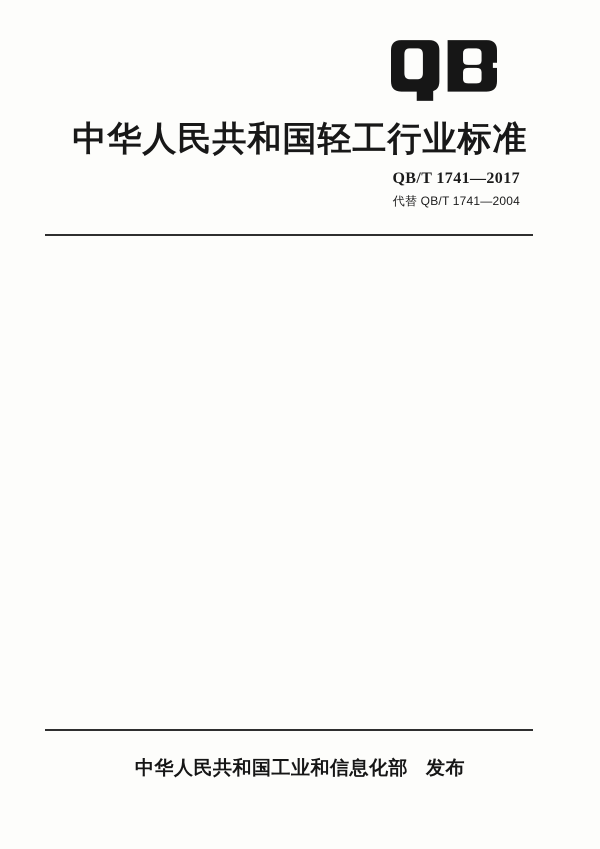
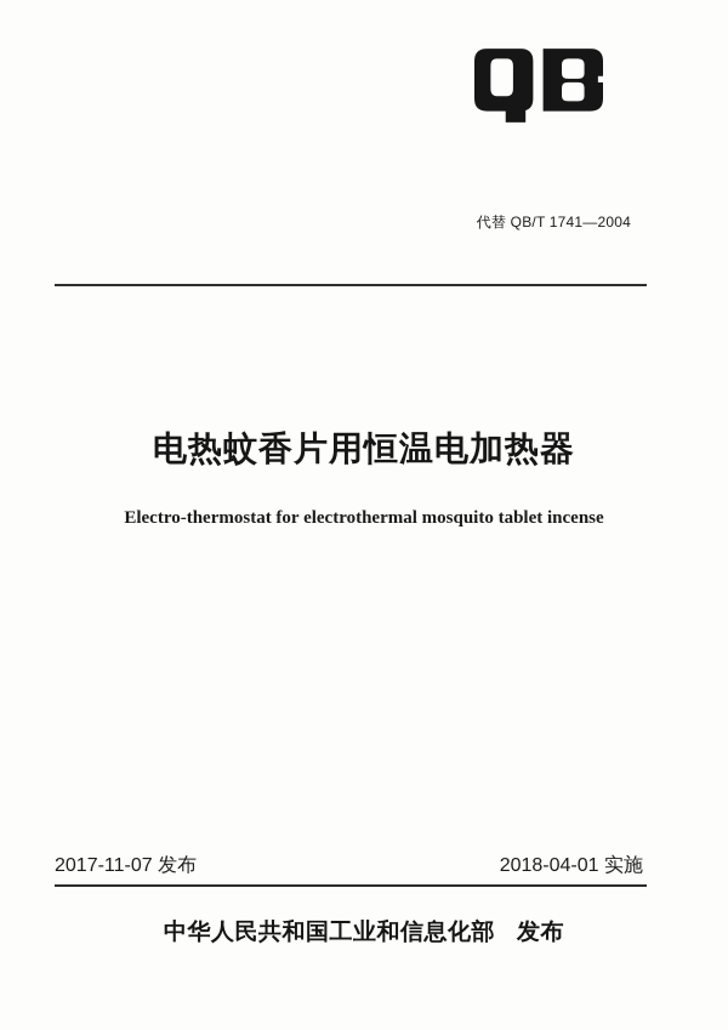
- 中华人民共和国轻工行业标准
- QB/T 1741—2017
  代替 QB/T 1741—2004
+ 电热蚊香片用恒温电加热器
+ Electro-thermostat for electrothermal mosquito tablet incense
+ 2017-11-07 发布
+ 2018-04-01 实施
  中华人民共和国工业和信息化部 发布
